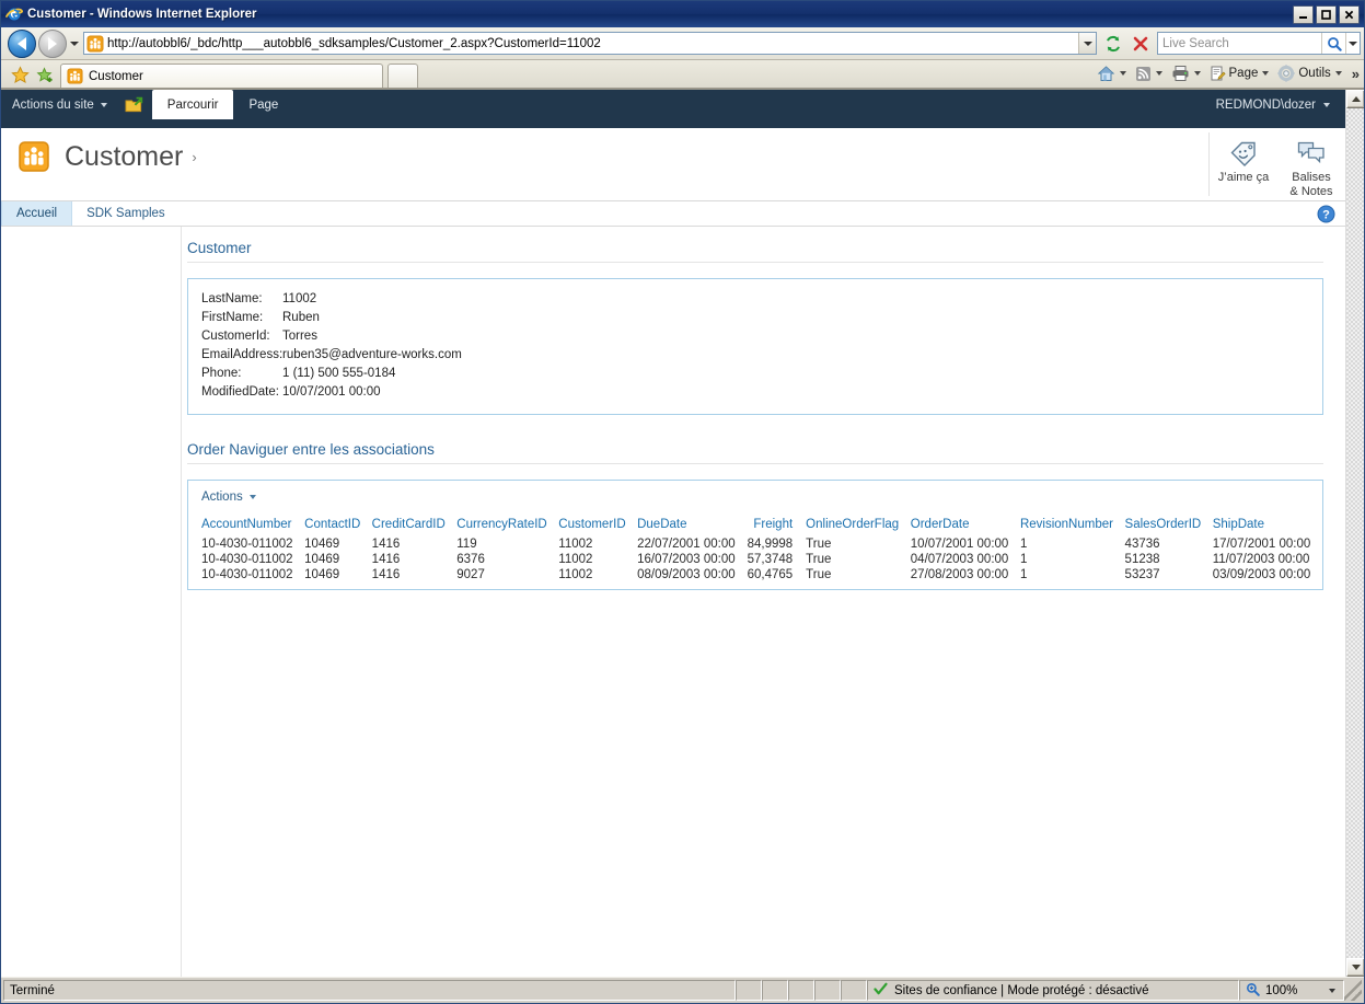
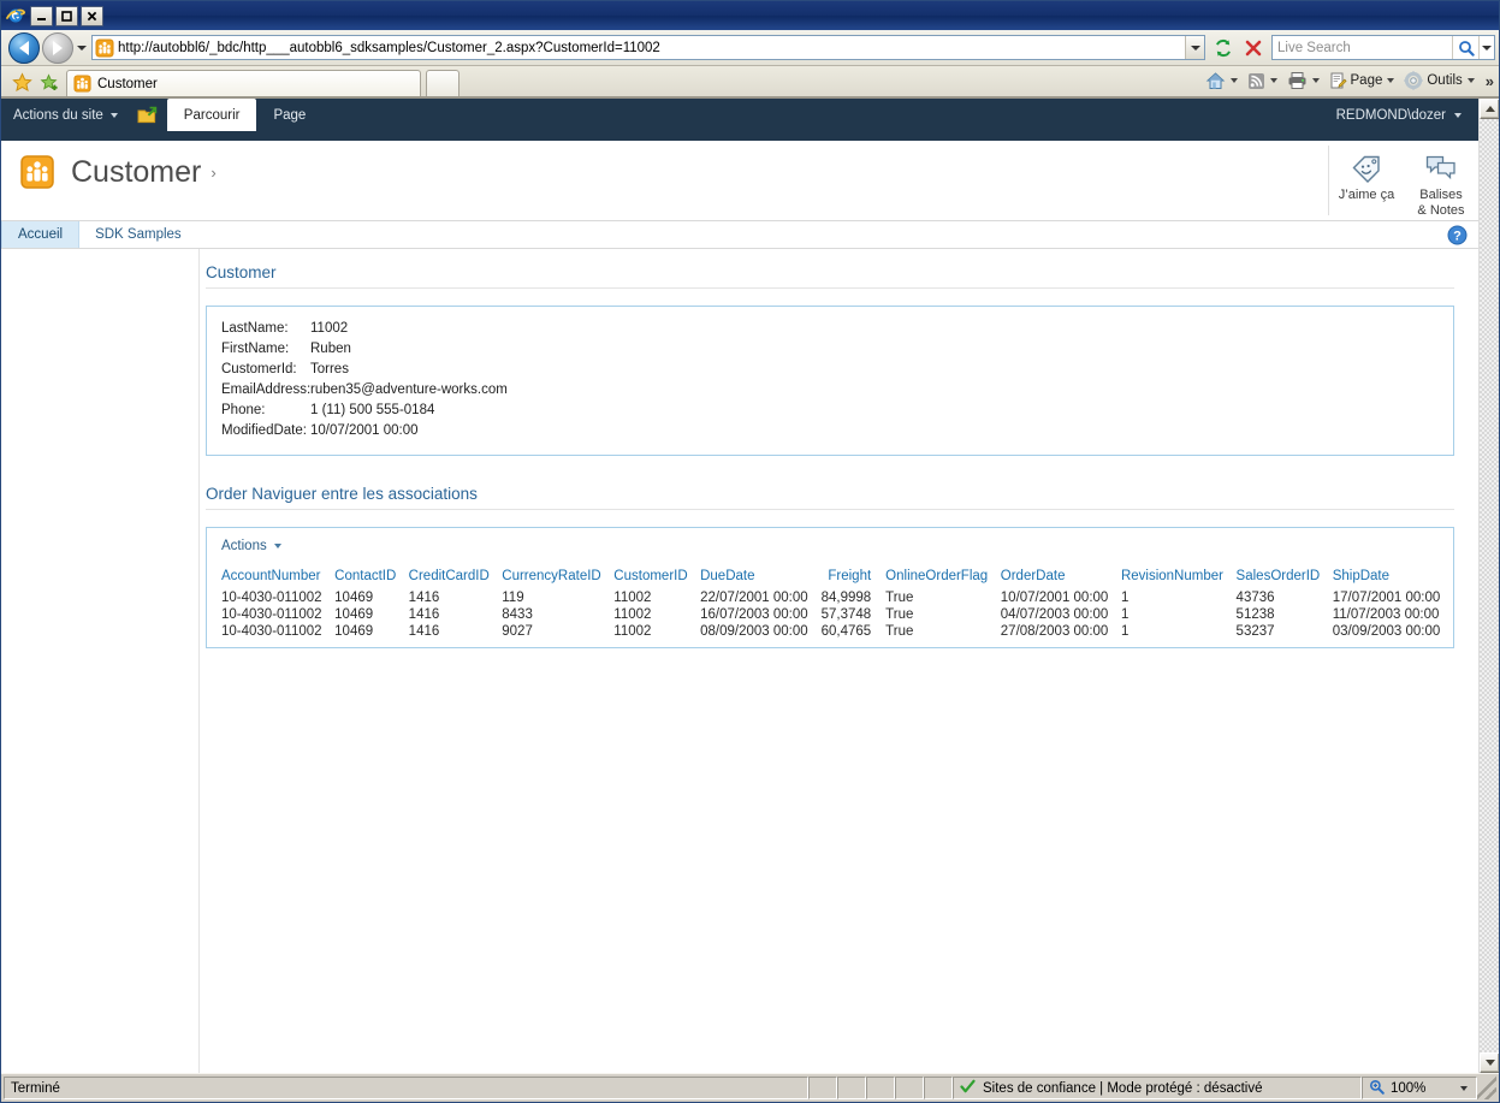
- Customer - Windows Internet Explorer
  http://autobbl6/_bdc/http___autobbl6_sdksamples/Customer_2.aspx?CustomerId=11002
  Live Search
  Customer
  Page
  Outils
  »
  Actions du site
  Parcourir
  Page
  REDMOND\dozer
  Customer
  ›
  J’aime ça
  Balises
  & Notes
  Accueil
  SDK Samples
  ?
  Customer
  LastName:
  11002
  FirstName:
  Ruben
  CustomerId:
  Torres
  EmailAddress:
  ruben35@adventure-works.com
  Phone:
  1 (11) 500 555-0184
  ModifiedDate:
  10/07/2001 00:00
  Order Naviguer entre les associations
  Actions
  AccountNumber	ContactID	CreditCardID	CurrencyRateID	CustomerID	DueDate	Freight	OnlineOrderFlag	OrderDate	RevisionNumber	SalesOrderID	ShipDate
  10-4030-011002	10469	1416	119	11002	22/07/2001 00:00	84,9998	True	10/07/2001 00:00	1	43736	17/07/2001 00:00
- 10-4030-011002	10469	1416	6376	11002	16/07/2003 00:00	57,3748	True	04/07/2003 00:00	1	51238	11/07/2003 00:00
+ 10-4030-011002	10469	1416	8433	11002	16/07/2003 00:00	57,3748	True	04/07/2003 00:00	1	51238	11/07/2003 00:00
  10-4030-011002	10469	1416	9027	11002	08/09/2003 00:00	60,4765	True	27/08/2003 00:00	1	53237	03/09/2003 00:00
  Terminé
  Sites de confiance | Mode protégé : désactivé
  100%
